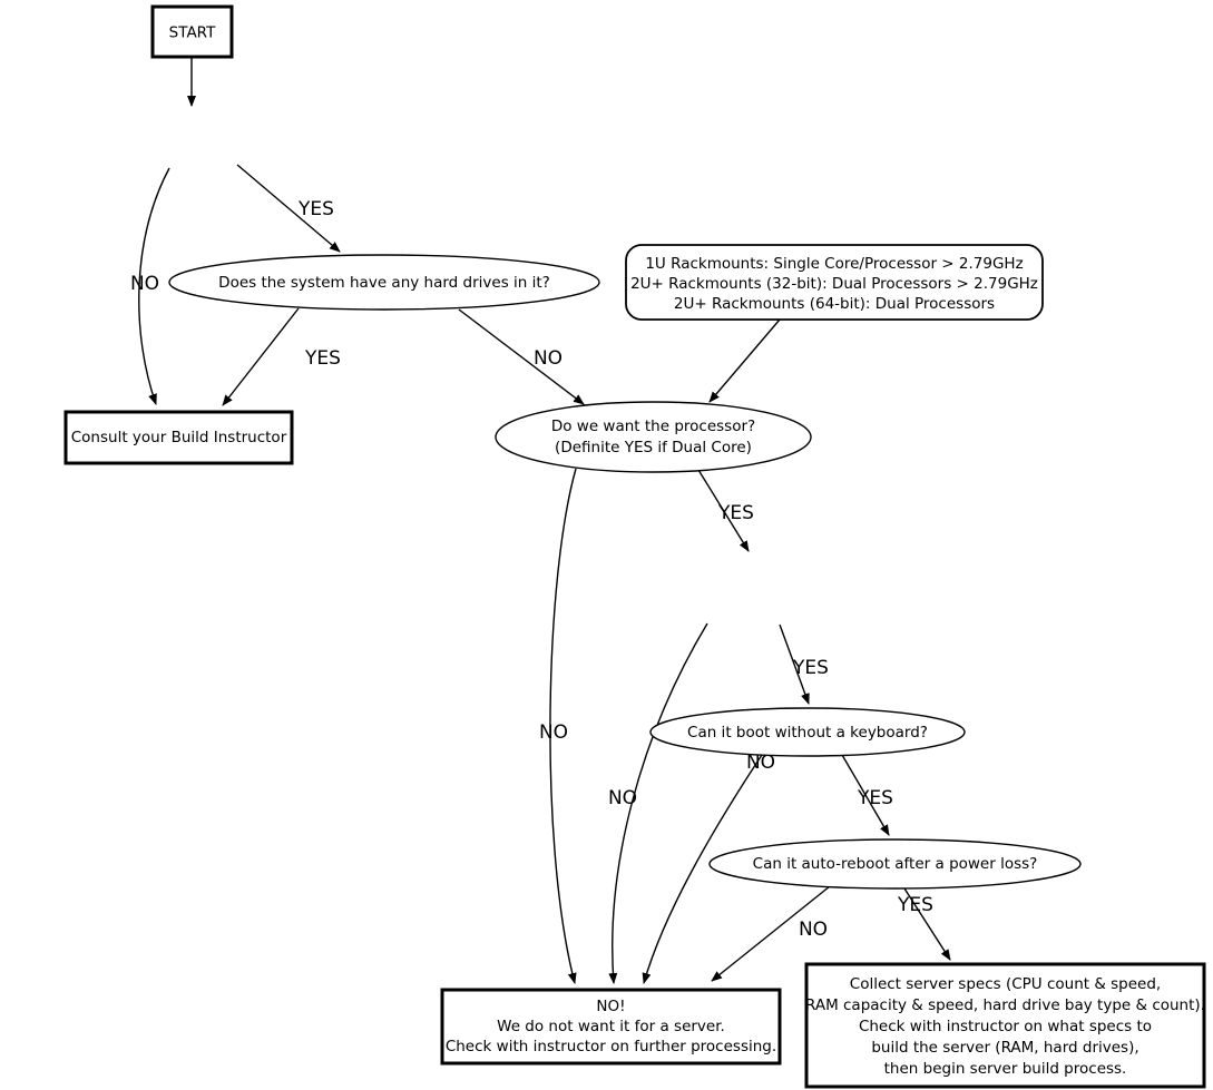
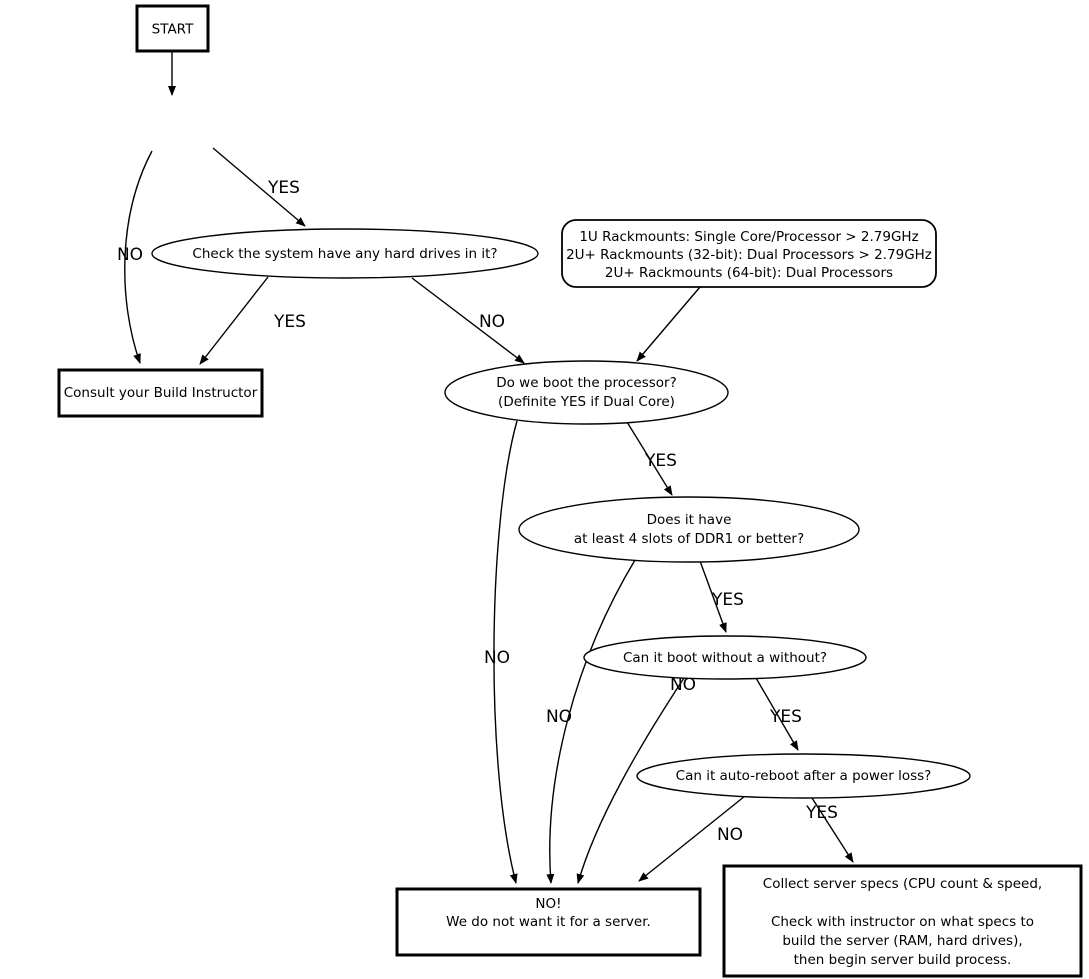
  YES
  NO
  YES
  NO
  NO
  YES
  NO
  YES
  NO
  YES
  NO
  YES
  START
- Does the system have any hard drives in it?
+ Check the system have any hard drives in it?
  1U Rackmounts: Single Core/Processor > 2.79GHz
  2U+ Rackmounts (32-bit): Dual Processors > 2.79GHz
  2U+ Rackmounts (64-bit): Dual Processors
  Consult your Build Instructor
- Do we want the processor?
+ Do we boot the processor?
  (Definite YES if Dual Core)
+ Does it have
+ at least 4 slots of DDR1 or better?
- Can it boot without a keyboard?
+ Can it boot without a without?
  Can it auto-reboot after a power loss?
  NO!
  We do not want it for a server.
- Check with instructor on further processing.
  Collect server specs (CPU count & speed,
- RAM capacity & speed, hard drive bay type & count).
  Check with instructor on what specs to
  build the server (RAM, hard drives),
  then begin server build process.
